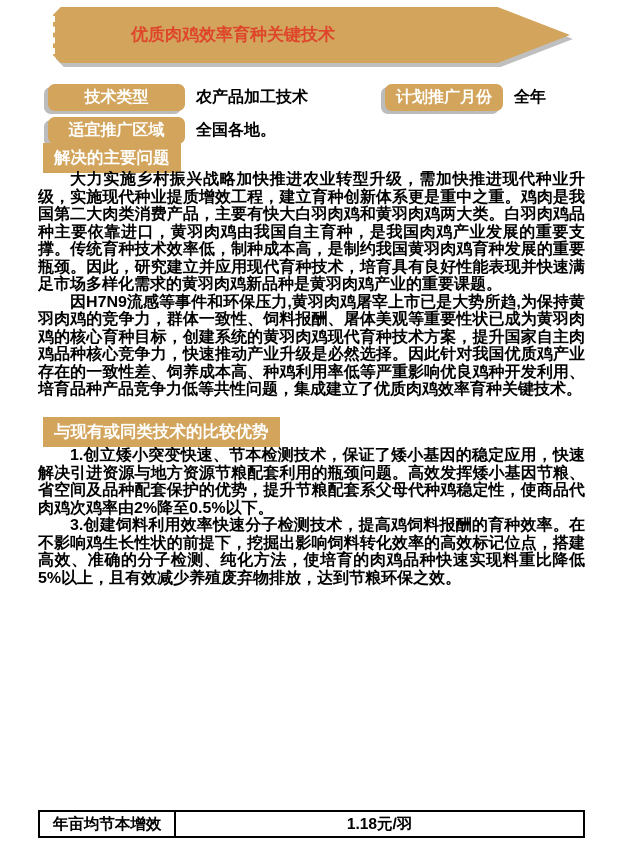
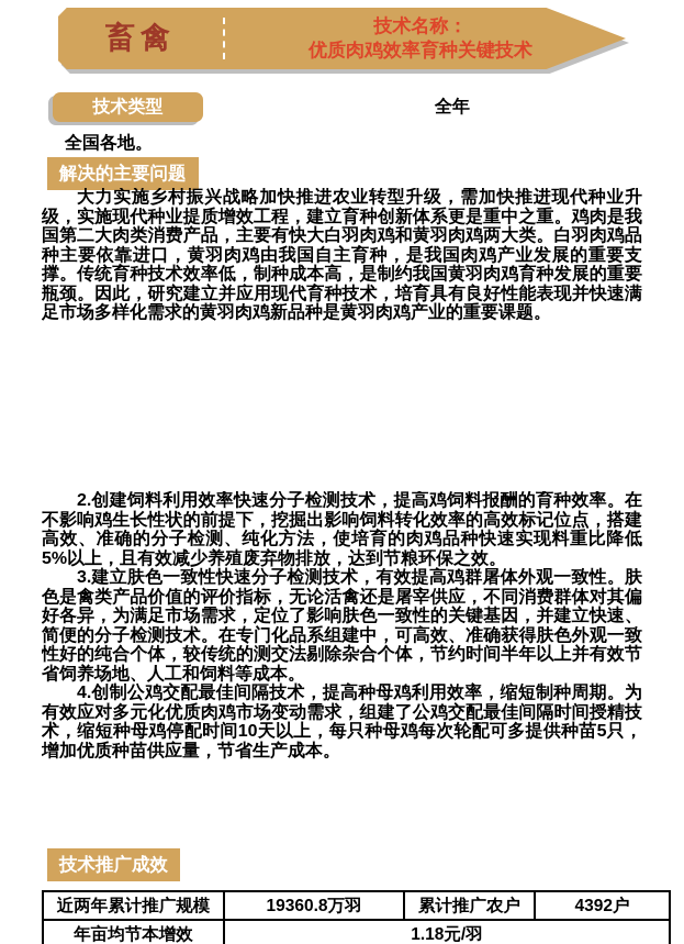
+ 畜禽
+ 技术名称：
  优质肉鸡效率育种关键技术
  技术类型
- 农产品加工技术
- 计划推广月份
  全年
- 适宜推广区域
  全国各地。
  解决的主要问题
  大力实施乡村振兴战略加快推进农业转型升级，需加快推进现代种业升级，实施现代种业提质增效工程，建立育种创新体系更是重中之重。鸡肉是我国第二大肉类消费产品，主要有快大白羽肉鸡和黄羽肉鸡两大类。白羽肉鸡品种主要依靠进口，黄羽肉鸡由我国自主育种，是我国肉鸡产业发展的重要支撑。传统育种技术效率低，制种成本高，是制约我国黄羽肉鸡育种发展的重要瓶颈。因此，研究建立并应用现代育种技术，培育具有良好性能表现并快速满足市场多样化需求的黄羽肉鸡新品种是黄羽肉鸡产业的重要课题。
- 因H7N9流感等事件和环保压力,黄羽肉鸡屠宰上市已是大势所趋,为保持黄羽肉鸡的竞争力，群体一致性、饲料报酬、屠体美观等重要性状已成为黄羽肉鸡的核心育种目标，创建系统的黄羽肉鸡现代育种技术方案，提升国家自主肉鸡品种核心竞争力，快速推动产业升级是必然选择。因此针对我国优质鸡产业存在的一致性差、饲养成本高、种鸡利用率低等严重影响优良鸡种开发利用、培育品种产品竞争力低等共性问题，集成建立了优质肉鸡效率育种关键技术。
- 与现有或同类技术的比较优势
- 1.创立矮小突变快速、节本检测技术，保证了矮小基因的稳定应用，快速解决引进资源与地方资源节粮配套利用的瓶颈问题。高效发挥矮小基因节粮、省空间及品种配套保护的优势，提升节粮配套系父母代种鸡稳定性，使商品代肉鸡次鸡率由2%降至0.5%以下。
- 3.创建饲料利用效率快速分子检测技术，提高鸡饲料报酬的育种效率。在不影响鸡生长性状的前提下，挖掘出影响饲料转化效率的高效标记位点，搭建高效、准确的分子检测、纯化方法，使培育的肉鸡品种快速实现料重比降低5%以上，且有效减少养殖废弃物排放，达到节粮环保之效。
+ 2.创建饲料利用效率快速分子检测技术，提高鸡饲料报酬的育种效率。在不影响鸡生长性状的前提下，挖掘出影响饲料转化效率的高效标记位点，搭建高效、准确的分子检测、纯化方法，使培育的肉鸡品种快速实现料重比降低5%以上，且有效减少养殖废弃物排放，达到节粮环保之效。
+ 3.建立肤色一致性快速分子检测技术，有效提高鸡群屠体外观一致性。肤色是禽类产品价值的评价指标，无论活禽还是屠宰供应，不同消费群体对其偏好各异，为满足市场需求，定位了影响肤色一致性的关键基因，并建立快速、简便的分子检测技术。在专门化品系组建中，可高效、准确获得肤色外观一致性好的纯合个体，较传统的测交法剔除杂合个体，节约时间半年以上并有效节省饲养场地、人工和饲料等成本。
+ 4.创制公鸡交配最佳间隔技术，提高种母鸡利用效率，缩短制种周期。为有效应对多元化优质肉鸡市场变动需求，组建了公鸡交配最佳间隔时间授精技术，缩短种母鸡停配时间10天以上，每只种母鸡每次轮配可多提供种苗5只，增加优质种苗供应量，节省生产成本。
+ 技术推广成效
+ 近两年累计推广规模	19360.8万羽	累计推广农户	4392户
  年亩均节本增效	1.18元/羽
